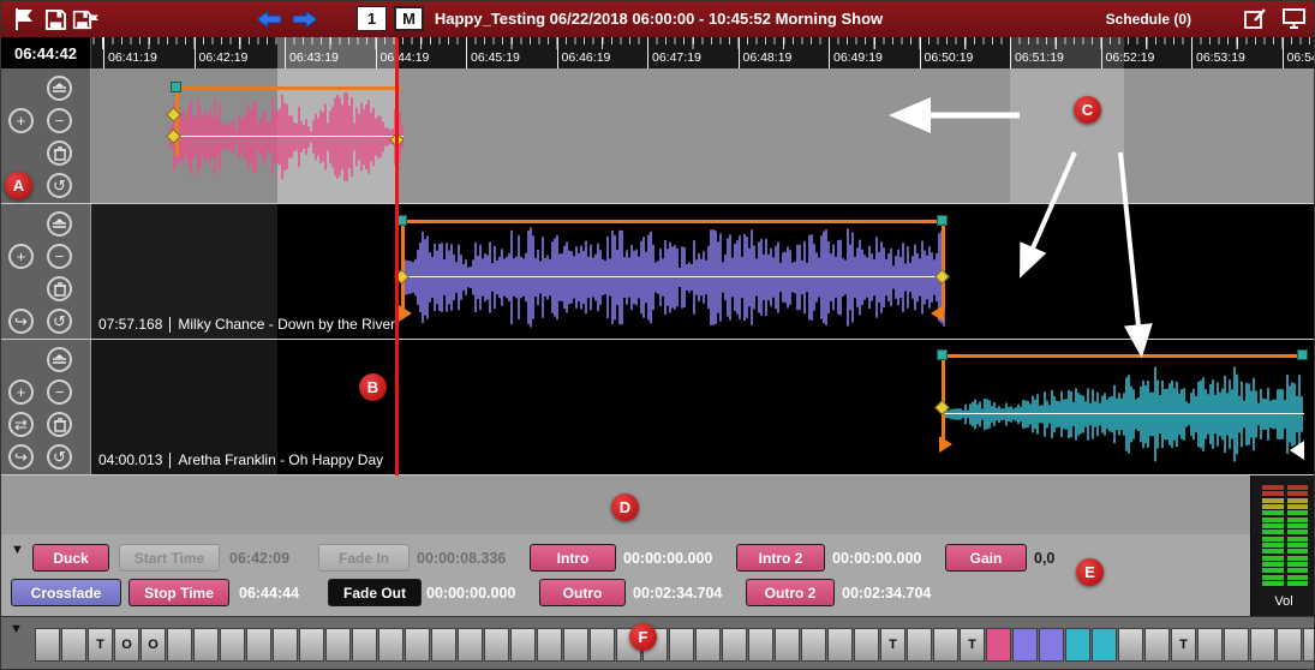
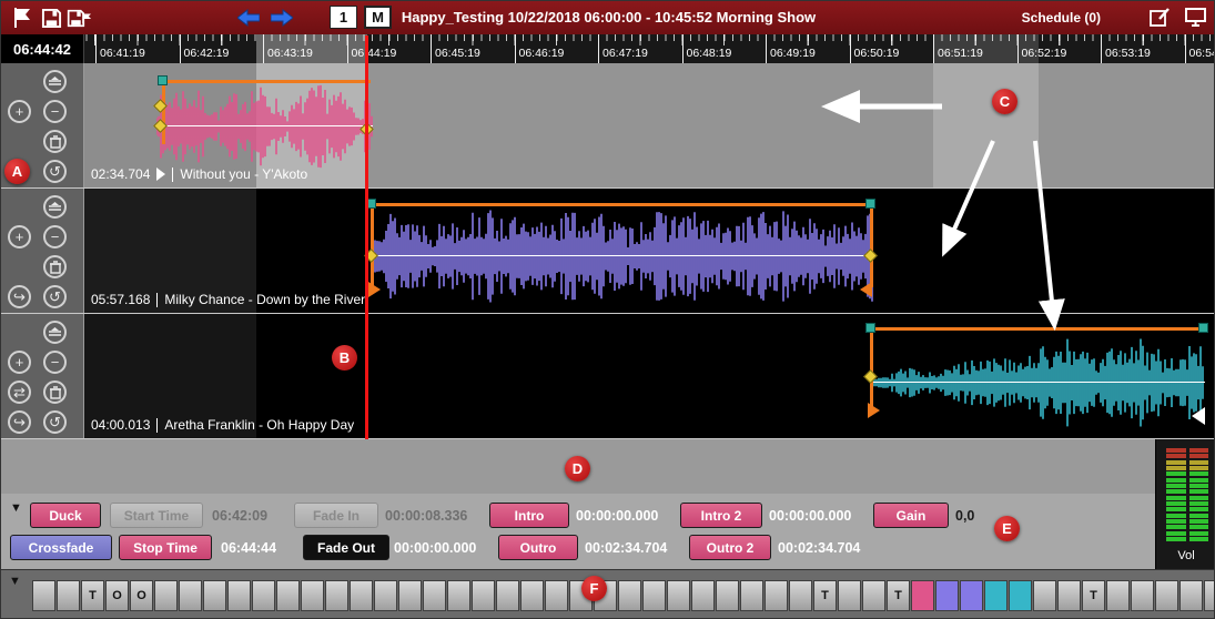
  1
  M
- Happy_Testing 06/22/2018 06:00:00 - 10:45:52 Morning Show
+ Happy_Testing 10/22/2018 06:00:00 - 10:45:52 Morning Show
  Schedule (0)
  06:44:42
  06:41:19
  06:42:19
  06:43:19
  0644:19
  06:45:19
  06:46:19
  06:47:19
  06:48:19
  06:49:19
  06:50:19
  06:51:19
  06:52:19
  06:53:19
  06:5
  +
  −
  ↺
+ 02:34.704
+ Without you - Y'Akoto
  +
  −
  ↪
  ↺
- 07:57.168
+ 05:57.168
  Milky Chance - Down by the River
  +
  −
  ⇄
  ↪
  ↺
  04:00.013
  Aretha Franklin - Oh Happy Day
  A
  B
  C
  D
  E
  F
  ▼
  Duck
  Start Time
  06:42:09
  Fade In
  00:00:08.336
  Intro
  00:00:00.000
  Intro 2
  00:00:00.000
  Gain
  0,0
  Crossfade
  Stop Time
  06:44:44
  Fade Out
  00:00:00.000
  Outro
  00:02:34.704
  Outro 2
  00:02:34.704
  Vol
  ▼
  T
  O
  O
  T
  T
  T
